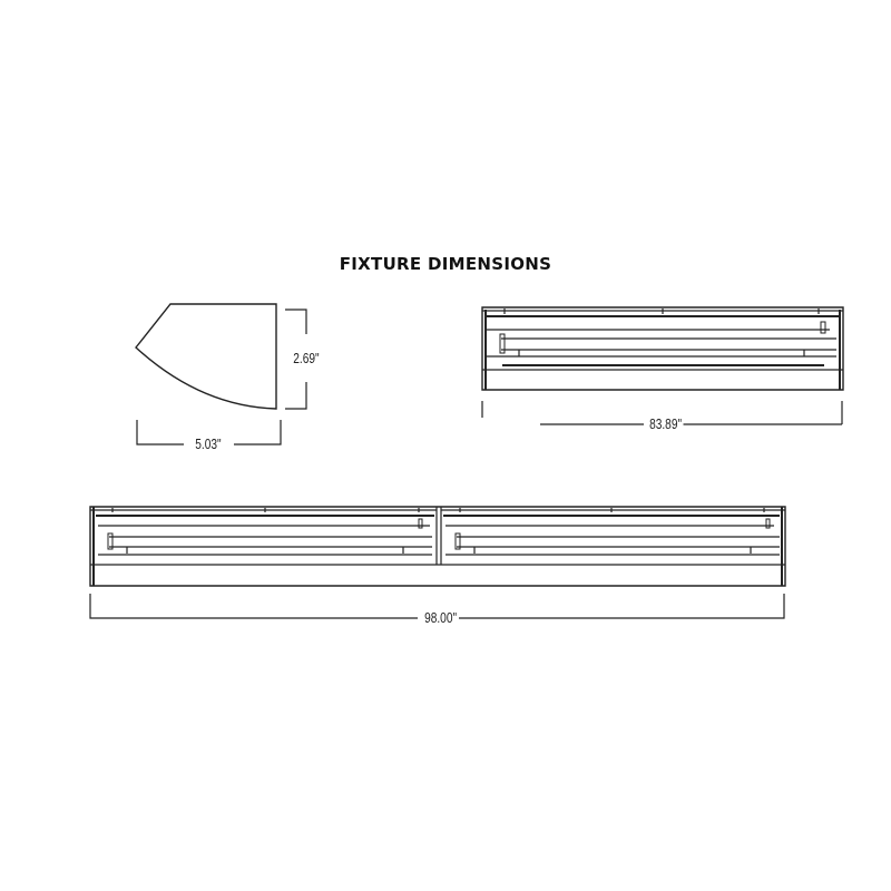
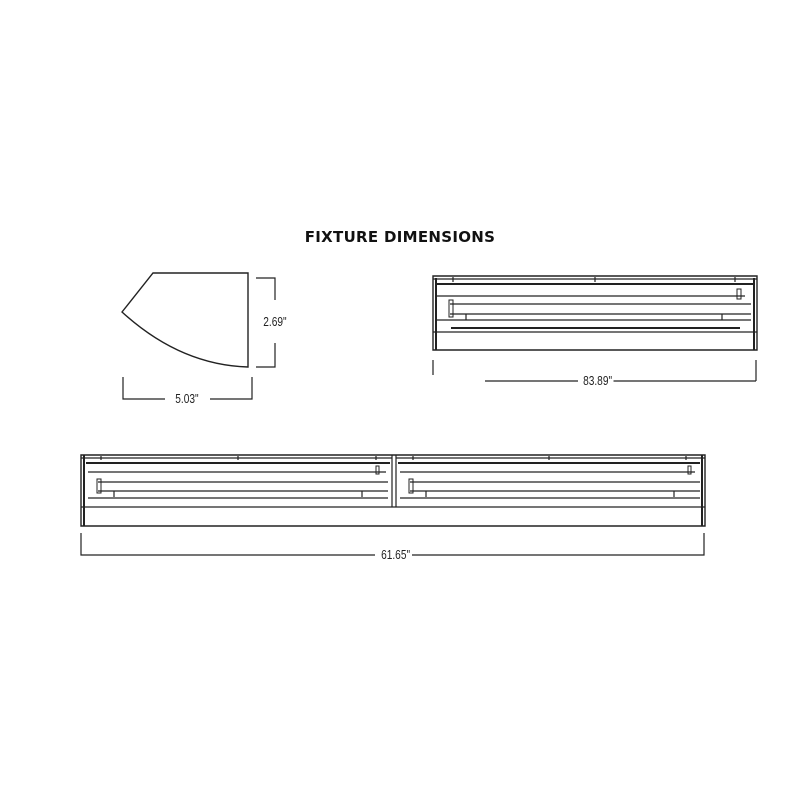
  FIXTURE DIMENSIONS
  2.69"
  5.03"
  83.89"
- 98.00"
+ 61.65"
